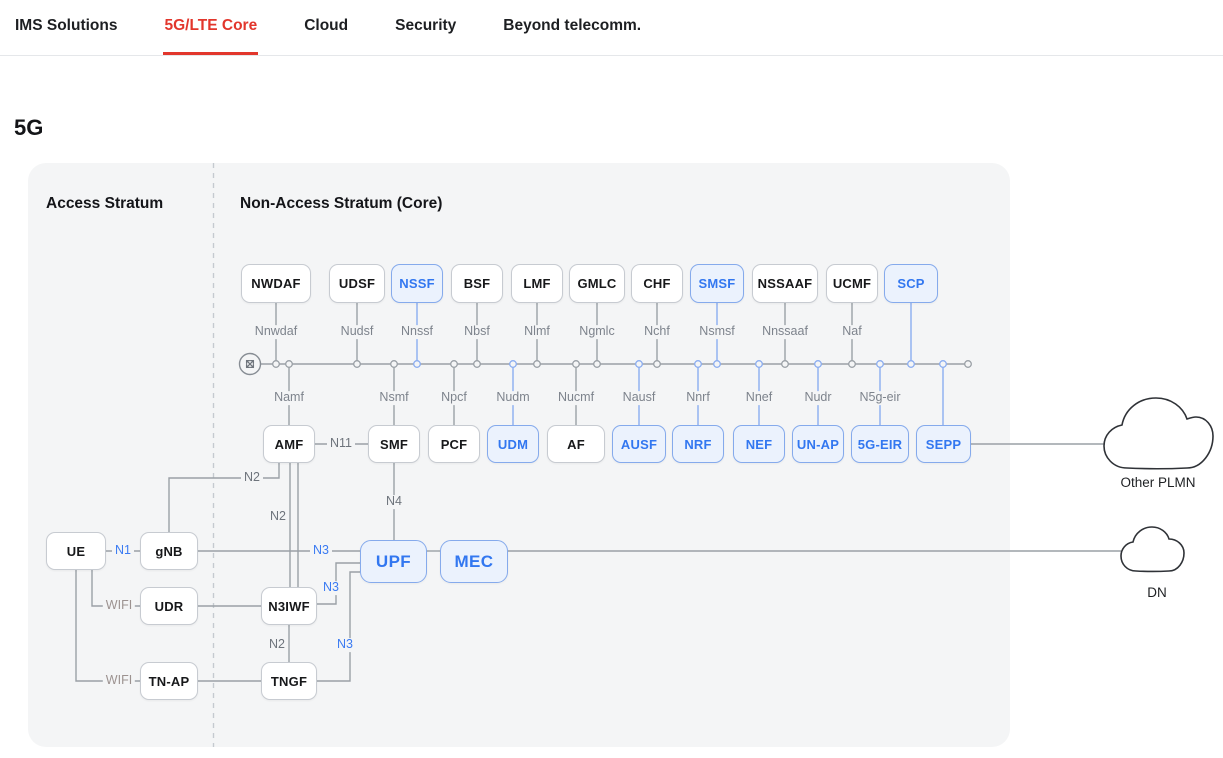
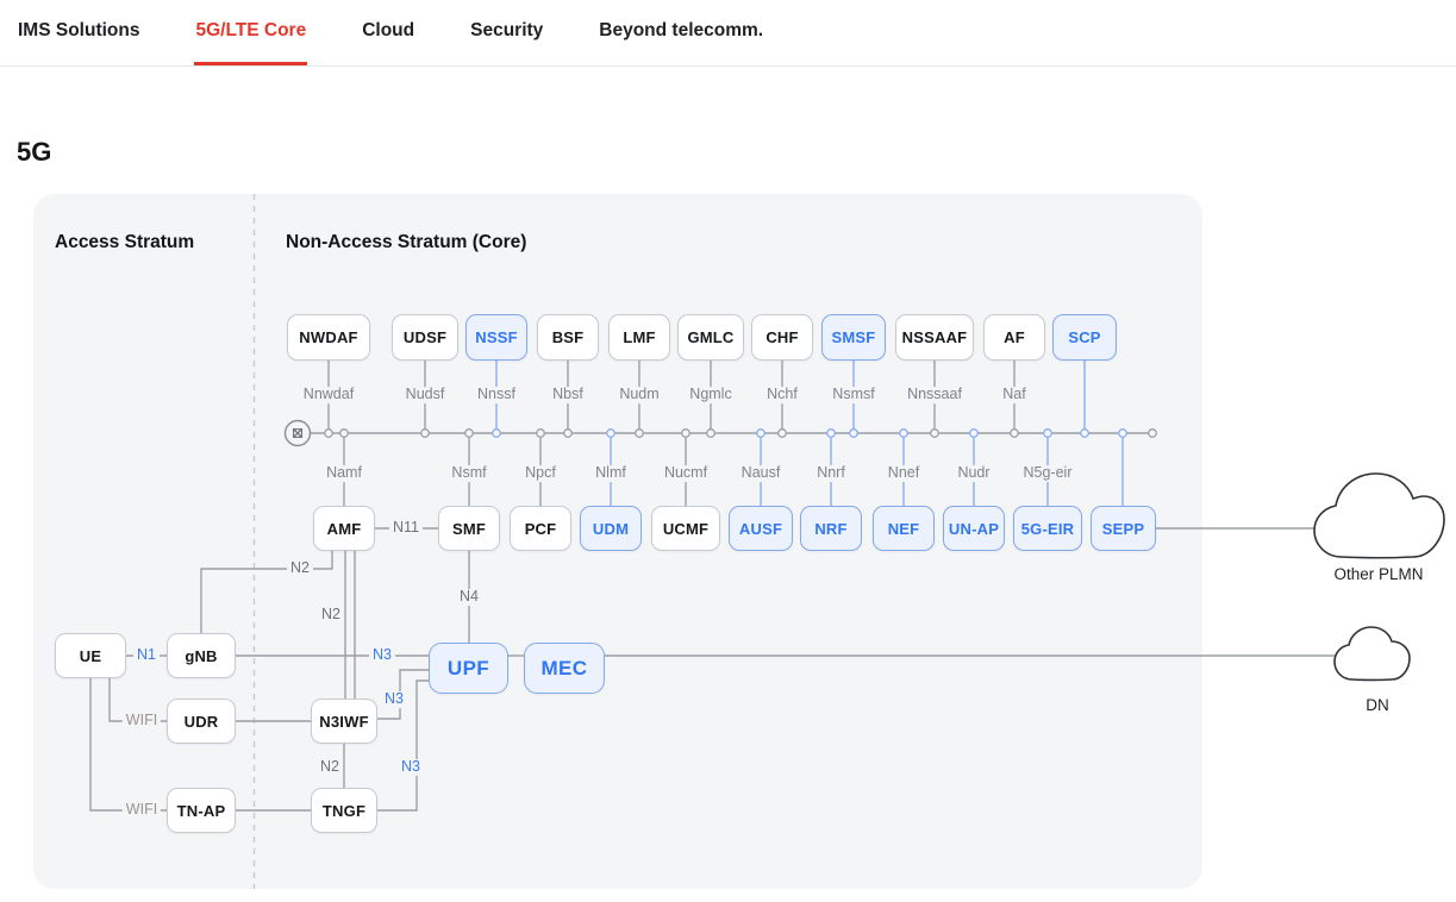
  IMS Solutions
  5G/LTE Core
  Cloud
  Security
  Beyond telecomm.
  5G
  Access Stratum
  Non-Access Stratum (Core)
  NWDAF
  UDSF
  NSSF
  BSF
  LMF
  GMLC
  CHF
  SMSF
  NSSAAF
- UCMF
+ AF
  SCP
  AMF
  SMF
  PCF
  UDM
- AF
+ UCMF
  AUSF
  NRF
  NEF
  UN-AP
  5G-EIR
  SEPP
  UE
  gNB
  UDR
  N3IWF
  TN-AP
  TNGF
  UPF
  MEC
  Nnwdaf
  Nudsf
  Nnssf
  Nbsf
- Nlmf
+ Nudm
  Ngmlc
  Nchf
  Nsmsf
  Nnssaaf
  Naf
  Namf
  Nsmf
  Npcf
- Nudm
+ Nlmf
  Nucmf
  Nausf
  Nnrf
  Nnef
  Nudr
  N5g-eir
  N1
  N11
  N2
  N2
  N2
  N4
  N3
  N3
  N3
  WIFI
  WIFI
  Other PLMN
  DN
